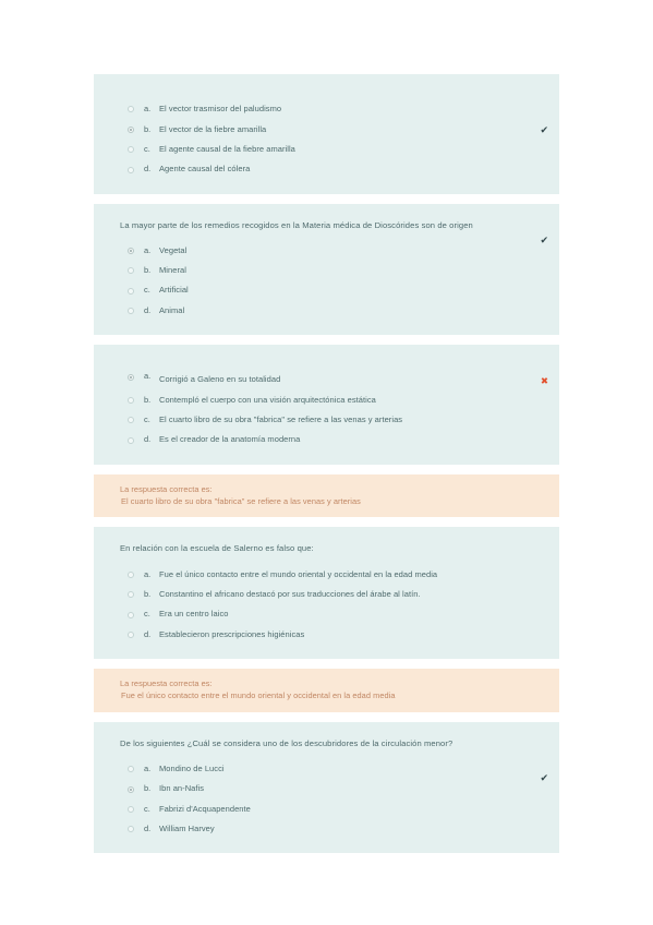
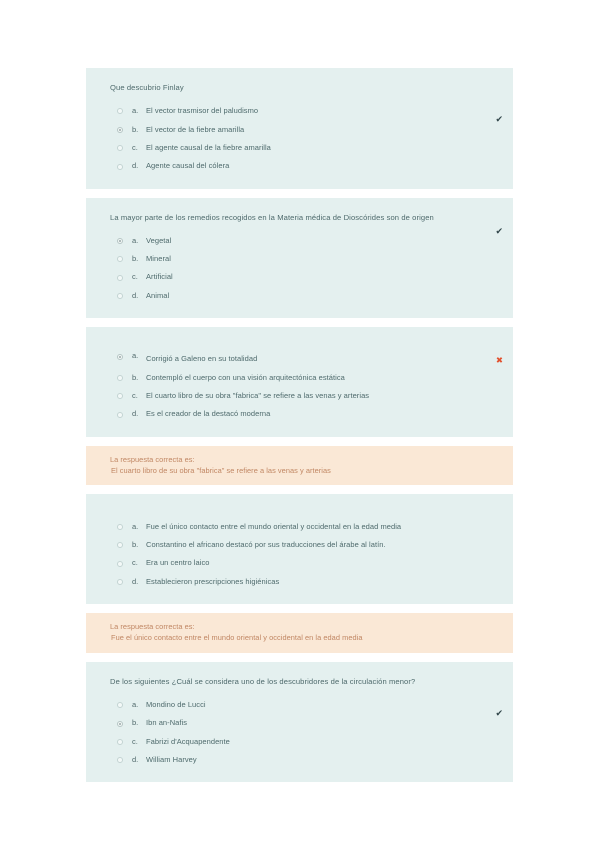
+ Que descubrio Finlay
  ✔
  a.
  El vector trasmisor del paludismo
  b.
  El vector de la fiebre amarilla
  c.
  El agente causal de la fiebre amarilla
  d.
  Agente causal del cólera
  La mayor parte de los remedios recogidos en la Materia médica de Dioscórides son de origen
  ✔
  a.
  Vegetal
  b.
  Mineral
  c.
  Artificial
  d.
  Animal
  ✖
  a.
  Corrigió a Galeno en su totalidad
  b.
  Contempló el cuerpo con una visión arquitectónica estática
  c.
  El cuarto libro de su obra "fabrica" se refiere a las venas y arterias
  d.
- Es el creador de la anatomía moderna
+ Es el creador de la destacó moderna
  La respuesta correcta es:
  El cuarto libro de su obra "fabrica" se refiere a las venas y arterias
- En relación con la escuela de Salerno es falso que:
  a.
  Fue el único contacto entre el mundo oriental y occidental en la edad media
  b.
  Constantino el africano destacó por sus traducciones del árabe al latín.
  c.
  Era un centro laico
  d.
  Establecieron prescripciones higiénicas
  La respuesta correcta es:
  Fue el único contacto entre el mundo oriental y occidental en la edad media
  De los siguientes ¿Cuál se considera uno de los descubridores de la circulación menor?
  ✔
  a.
  Mondino de Lucci
  b.
  Ibn an-Nafis
  c.
  Fabrizi d'Acquapendente
  d.
  William Harvey
